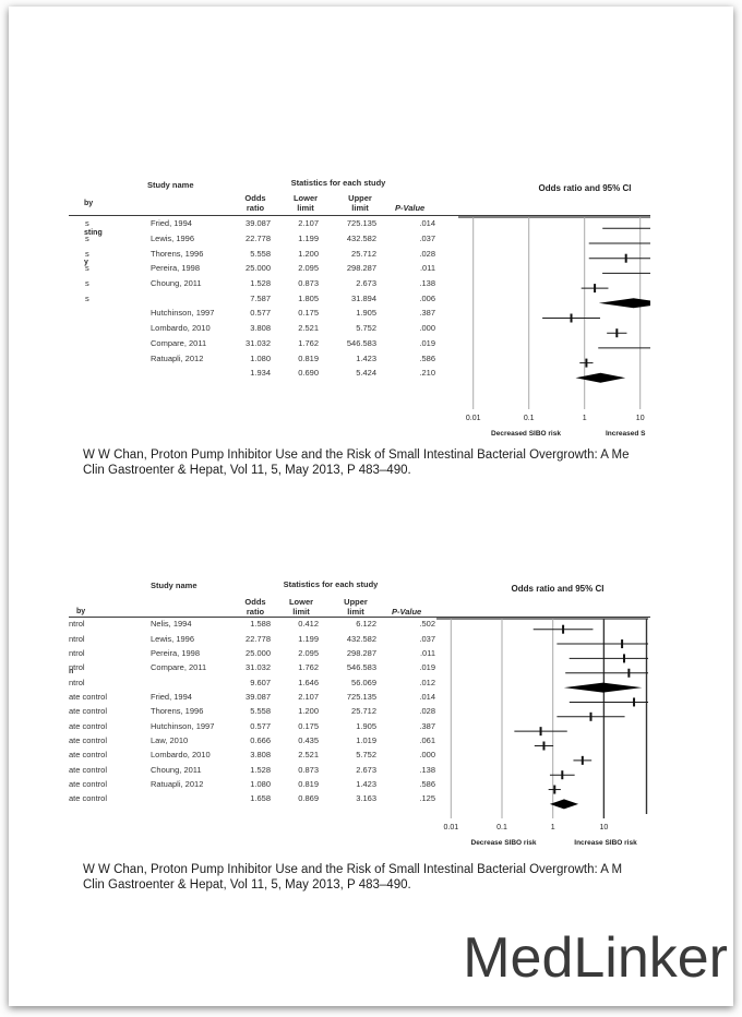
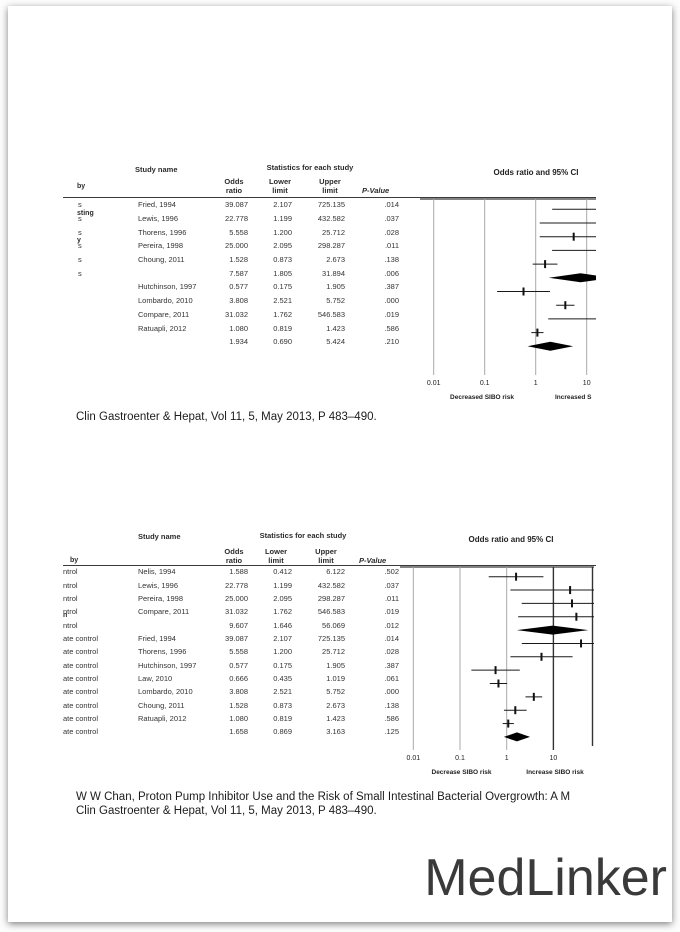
  Study name
  Statistics for each study
  Odds
  ratio
  Lower
  limit
  Upper
  limit
  P-Value
  s
  Fried, 1994
  39.087
  2.107
  725.135
  .014
  s
  Lewis, 1996
  22.778
  1.199
  432.582
  .037
  s
  Thorens, 1996
  5.558
  1.200
  25.712
  .028
  s
  Pereira, 1998
  25.000
  2.095
  298.287
  .011
  s
  Choung, 2011
  1.528
  0.873
  2.673
  .138
  s
  7.587
  1.805
  31.894
  .006
  Hutchinson, 1997
  0.577
  0.175
  1.905
  .387
  Lombardo, 2010
  3.808
  2.521
  5.752
  .000
  Compare, 2011
  31.032
  1.762
  546.583
  .019
  Ratuapli, 2012
  1.080
  0.819
  1.423
  .586
  1.934
  0.690
  5.424
  .210
  Odds ratio and 95% CI
- W W Chan, Proton Pump Inhibitor Use and the Risk of Small Intestinal Bacterial Overgrowth: A Me
  Clin Gastroenter & Hepat, Vol 11, 5, May 2013, P 483–490.
  Study name
  Statistics for each study
  Odds
  ratio
  Lower
  limit
  Upper
  limit
  P-Value
  ntrol
  Nelis, 1994
  1.588
  0.412
  6.122
  .502
  ntrol
  Lewis, 1996
  22.778
  1.199
  432.582
  .037
  ntrol
  Pereira, 1998
  25.000
  2.095
  298.287
  .011
  ntrol
  Compare, 2011
  31.032
  1.762
  546.583
  .019
  ntrol
  9.607
  1.646
  56.069
  .012
  ate control
  Fried, 1994
  39.087
  2.107
  725.135
  .014
  ate control
  Thorens, 1996
  5.558
  1.200
  25.712
  .028
  ate control
  Hutchinson, 1997
  0.577
  0.175
  1.905
  .387
  ate control
  Law, 2010
  0.666
  0.435
  1.019
  .061
  ate control
  Lombardo, 2010
  3.808
  2.521
  5.752
  .000
  ate control
  Choung, 2011
  1.528
  0.873
  2.673
  .138
  ate control
  Ratuapli, 2012
  1.080
  0.819
  1.423
  .586
  ate control
  1.658
  0.869
  3.163
  .125
  Odds ratio and 95% CI
  W W Chan, Proton Pump Inhibitor Use and the Risk of Small Intestinal Bacterial Overgrowth: A M
  Clin Gastroenter & Hepat, Vol 11, 5, May 2013, P 483–490.
  MedLinker
